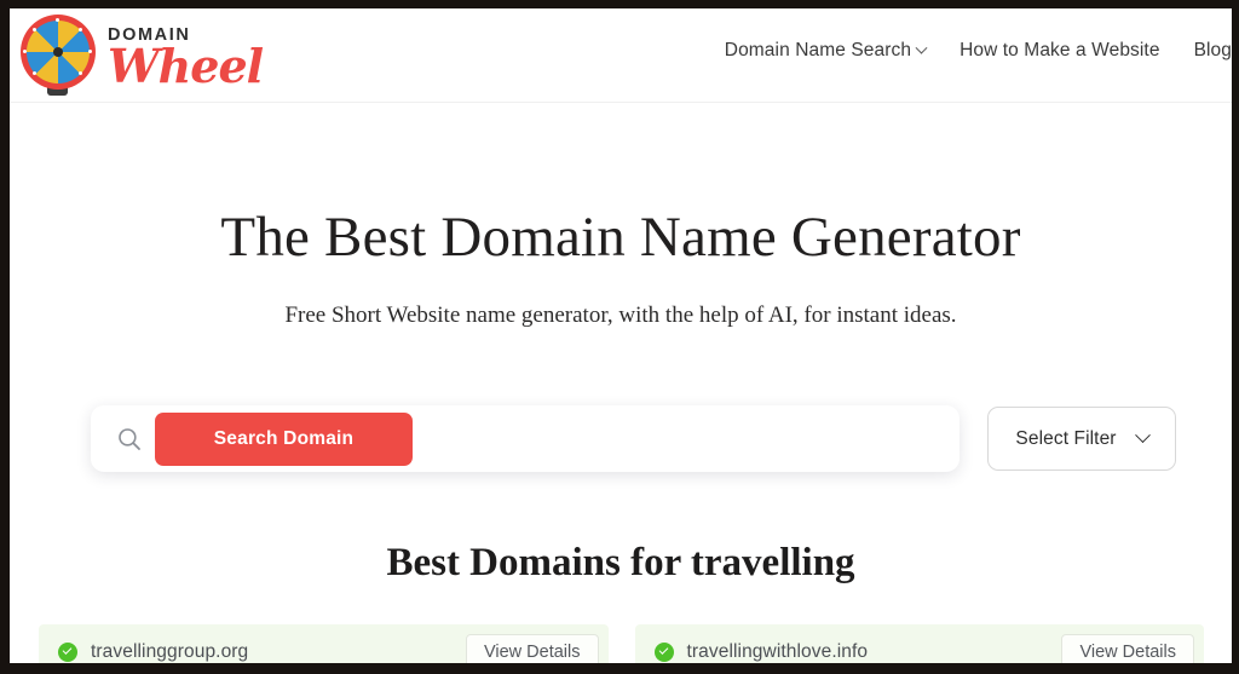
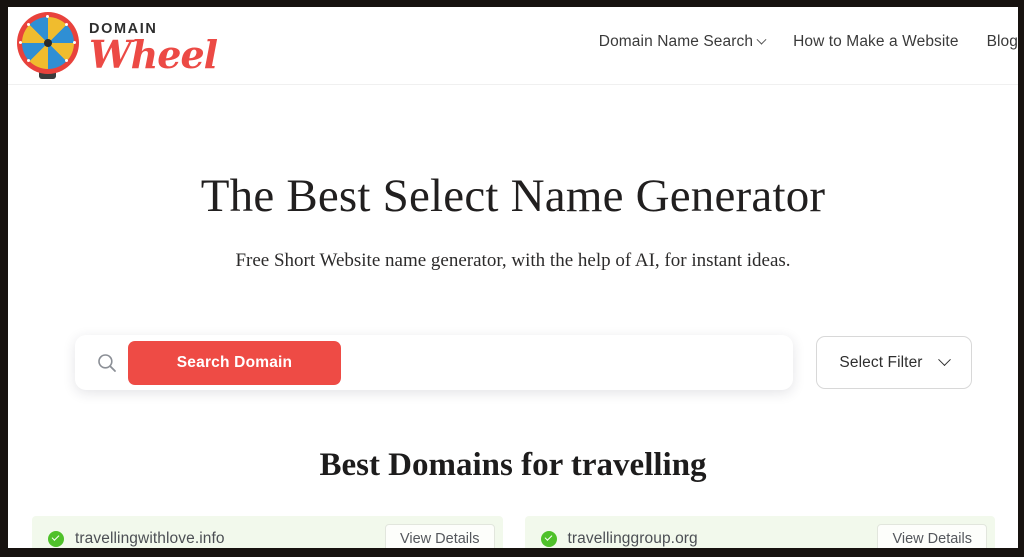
  DOMAIN
  Wheel
  Domain Name Search
  How to Make a Website
  Blog
- The Best Domain Name Generator
+ The Best Select Name Generator
  Free Short Website name generator, with the help of AI, for instant ideas.
  Search Domain
  Select Filter
  Best Domains for travelling
- travellinggroup.org
+ travellingwithlove.info
  View Details
- travellingwithlove.info
+ travellinggroup.org
  View Details
